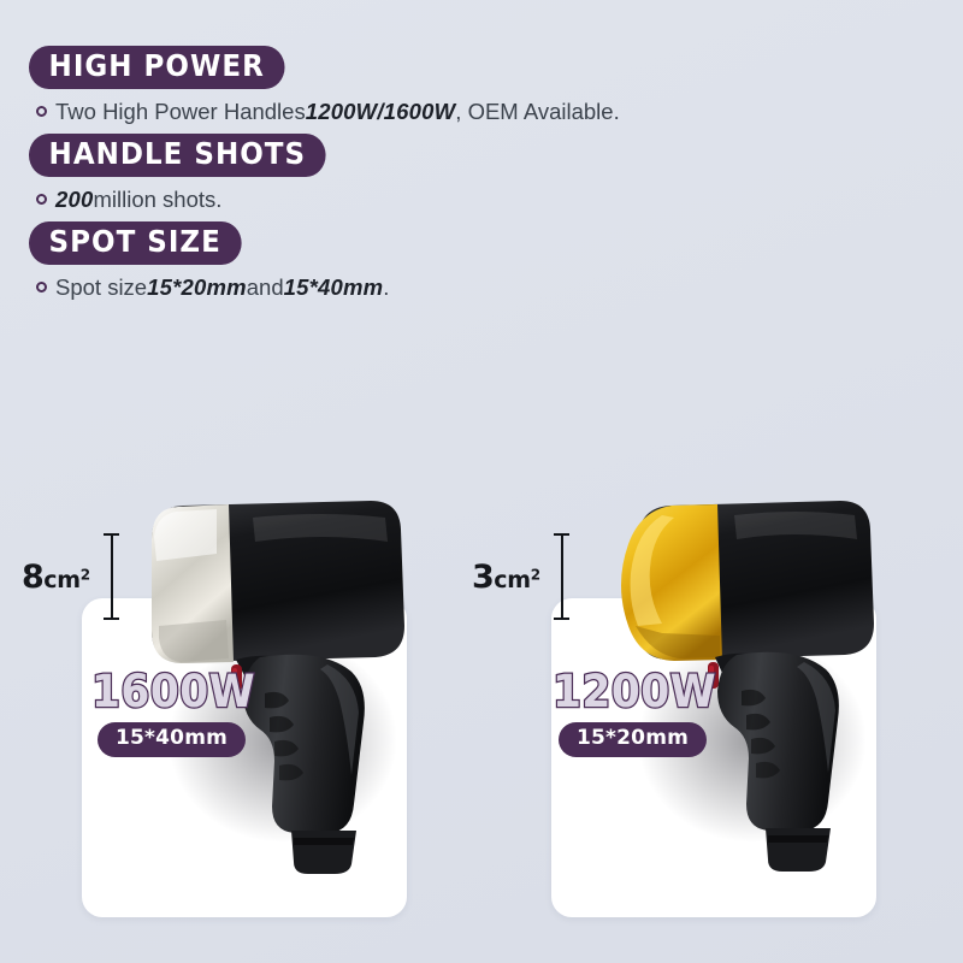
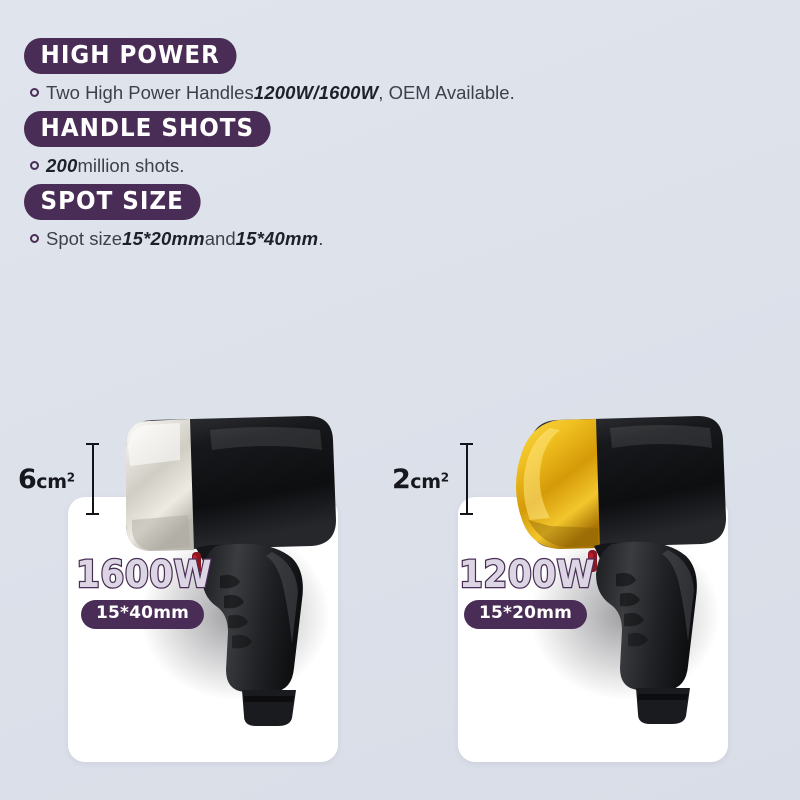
  HIGH POWER
  Two High Power Handles
  1200W/1600W
  , OEM Available.
  HANDLE SHOTS
  200
  million shots.
  SPOT SIZE
  Spot size
  15*20mm
  and
  15*40mm
  .
- 8cm2
+ 6cm2
- 3cm2
+ 2cm2
  1600W
  15*40mm
  1200W
  15*20mm
